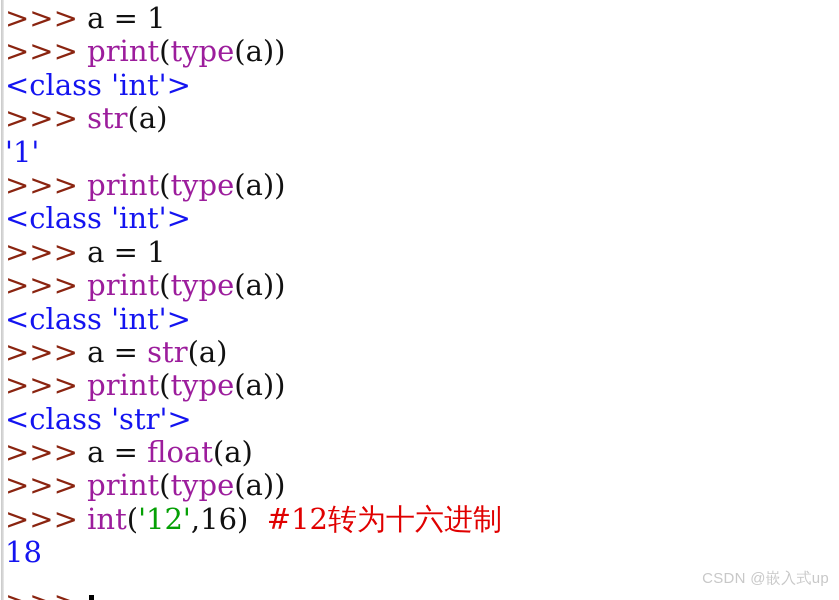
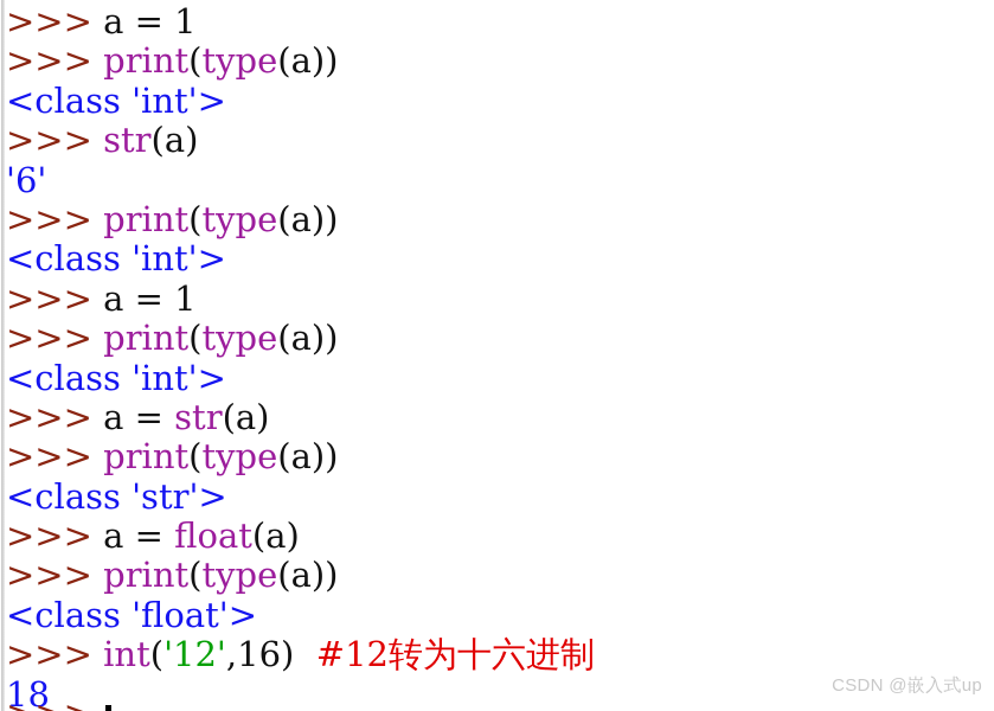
  >>> a = 1
  >>> print(type(a))
  <class 'int'>
  >>> str(a)
- '1'
+ '6'
  >>> print(type(a))
  <class 'int'>
  >>> a = 1
  >>> print(type(a))
  <class 'int'>
  >>> a = str(a)
  >>> print(type(a))
  <class 'str'>
  >>> a = float(a)
  >>> print(type(a))
+ <class 'float'>
  >>> int('12',16) #12转为十六进制
  18
  CSDN @嵌入式up
